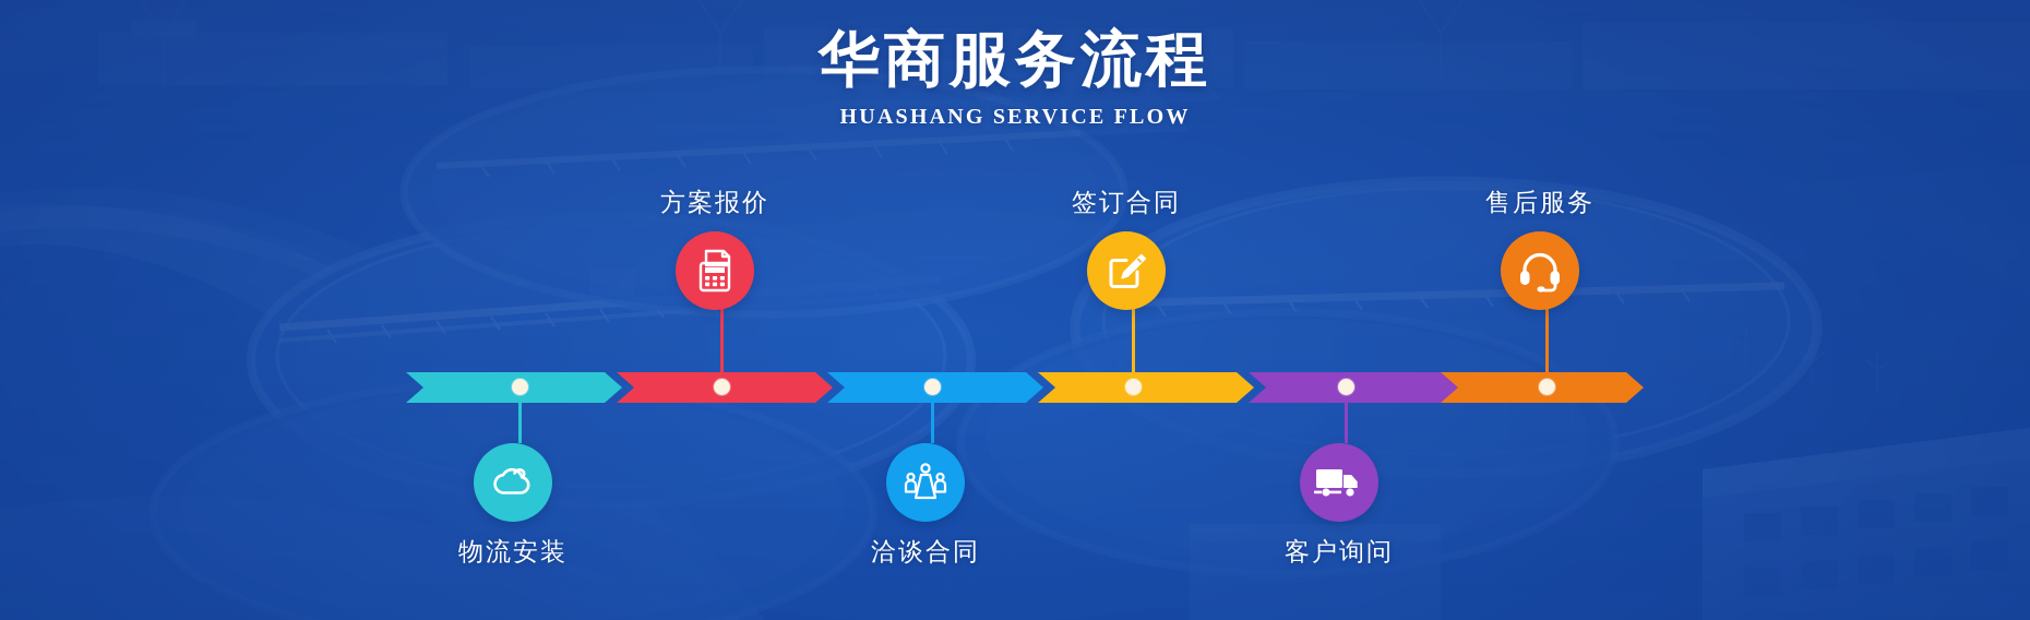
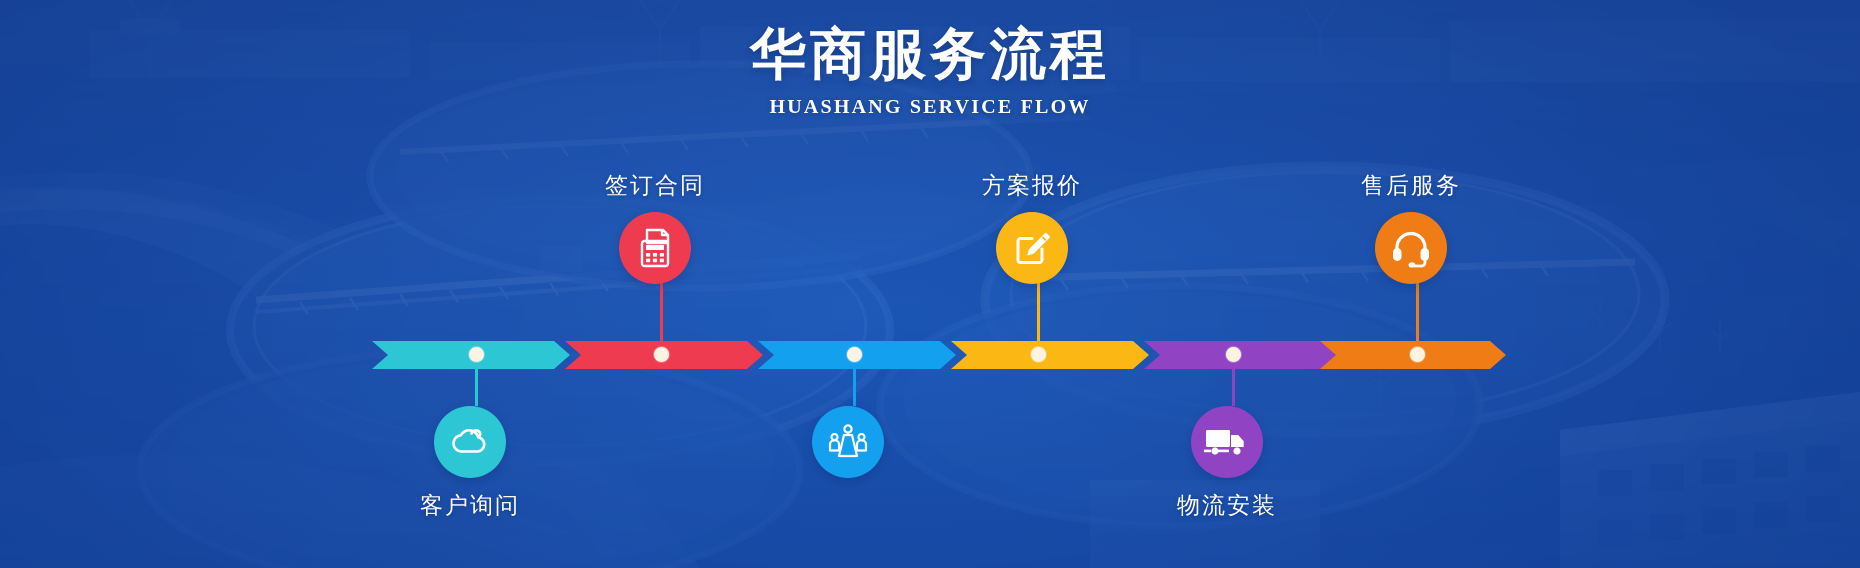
  华商服务流程
  HUASHANG SERVICE FLOW
- 物流安装
+ 客户询问
- 方案报价
+ 签订合同
- 洽谈合同
- 签订合同
+ 方案报价
- 客户询问
+ 物流安装
  售后服务
